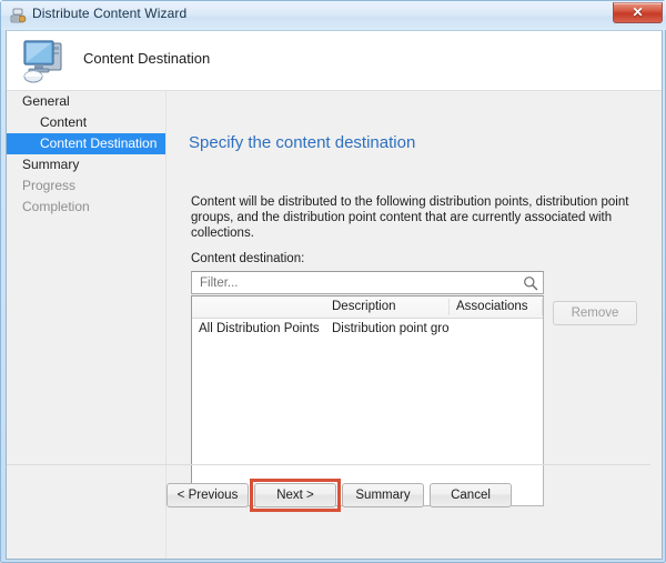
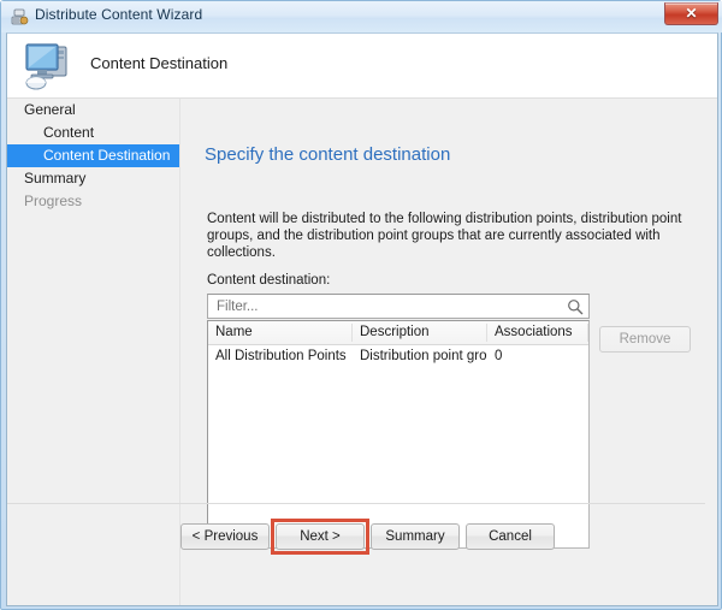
  Distribute Content Wizard
  ✕
  Content Destination
  General
  Content
  Content Destination
  Summary
  Progress
- Completion
  Specify the content destination
- Content will be distributed to the following distribution points, distribution point groups, and the distribution point content that are currently associated with collections.
+ Content will be distributed to the following distribution points, distribution point groups, and the distribution point groups that are currently associated with collections.
  Content destination:
  Filter...
  Remove
+ Name
  Description
  Associations
  All Distribution Points
  Distribution point gro
+ 0
  < Previous
  Next >
  Summary
  Cancel
